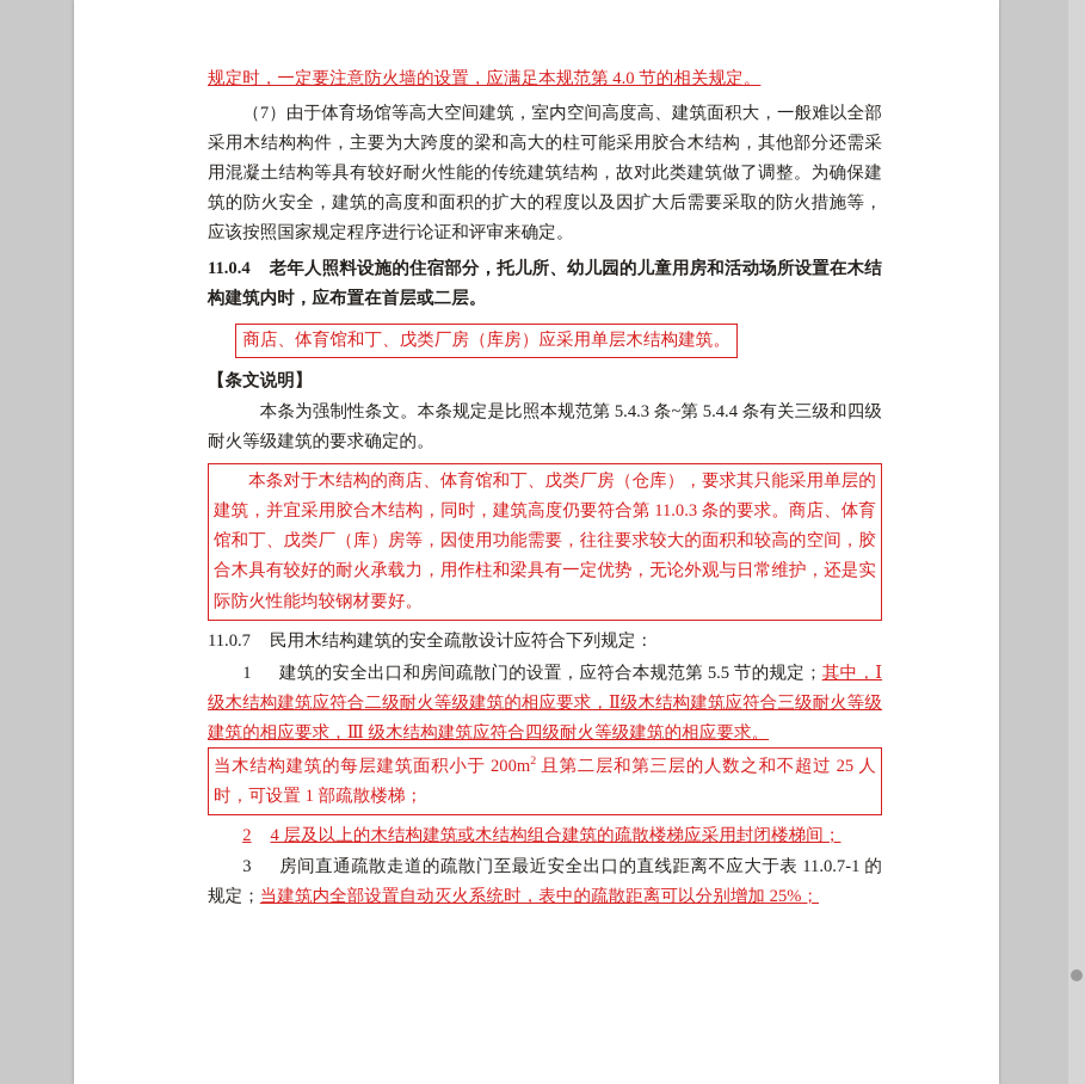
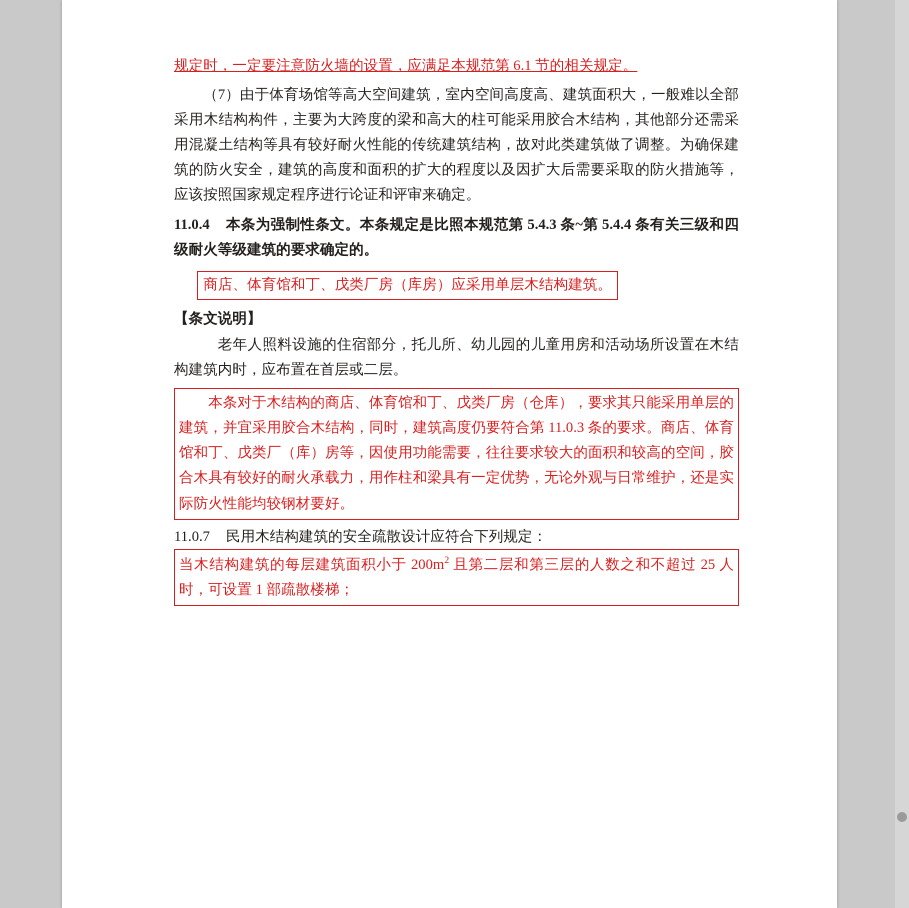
- 规定时，一定要注意防火墙的设置，应满足本规范第 4.0 节的相关规定。
+ 规定时，一定要注意防火墙的设置，应满足本规范第 6.1 节的相关规定。
  （7）由于体育场馆等高大空间建筑，室内空间高度高、建筑面积大，一般难以全部采用木结构构件，主要为大跨度的梁和高大的柱可能采用胶合木结构，其他部分还需采用混凝土结构等具有较好耐火性能的传统建筑结构，故对此类建筑做了调整。为确保建筑的防火安全，建筑的高度和面积的扩大的程度以及因扩大后需要采取的防火措施等，应该按照国家规定程序进行论证和评审来确定。
- 11.0.4 老年人照料设施的住宿部分，托儿所、幼儿园的儿童用房和活动场所设置在木结构建筑内时，应布置在首层或二层。
+ 11.0.4 本条为强制性条文。本条规定是比照本规范第 5.4.3 条~第 5.4.4 条有关三级和四级耐火等级建筑的要求确定的。
  商店、体育馆和丁、戊类厂房（库房）应采用单层木结构建筑。
  【条文说明】
- 本条为强制性条文。本条规定是比照本规范第 5.4.3 条~第 5.4.4 条有关三级和四级耐火等级建筑的要求确定的。
+ 老年人照料设施的住宿部分，托儿所、幼儿园的儿童用房和活动场所设置在木结构建筑内时，应布置在首层或二层。
  本条对于木结构的商店、体育馆和丁、戊类厂房（仓库），要求其只能采用单层的建筑，并宜采用胶合木结构，同时，建筑高度仍要符合第 11.0.3 条的要求。商店、体育馆和丁、戊类厂（库）房等，因使用功能需要，往往要求较大的面积和较高的空间，胶合木具有较好的耐火承载力，用作柱和梁具有一定优势，无论外观与日常维护，还是实际防火性能均较钢材要好。
  11.0.7 民用木结构建筑的安全疏散设计应符合下列规定：
- 1 建筑的安全出口和房间疏散门的设置，应符合本规范第 5.5 节的规定；其中，Ⅰ级木结构建筑应符合二级耐火等级建筑的相应要求，Ⅱ级木结构建筑应符合三级耐火等级建筑的相应要求，Ⅲ 级木结构建筑应符合四级耐火等级建筑的相应要求。
  当木结构建筑的每层建筑面积小于 200m2 且第二层和第三层的人数之和不超过 25 人时，可设置 1 部疏散楼梯；
- 2 4 层及以上的木结构建筑或木结构组合建筑的疏散楼梯应采用封闭楼梯间；
- 3 房间直通疏散走道的疏散门至最近安全出口的直线距离不应大于表 11.0.7-1 的规定；当建筑内全部设置自动灭火系统时，表中的疏散距离可以分别增加 25%；
